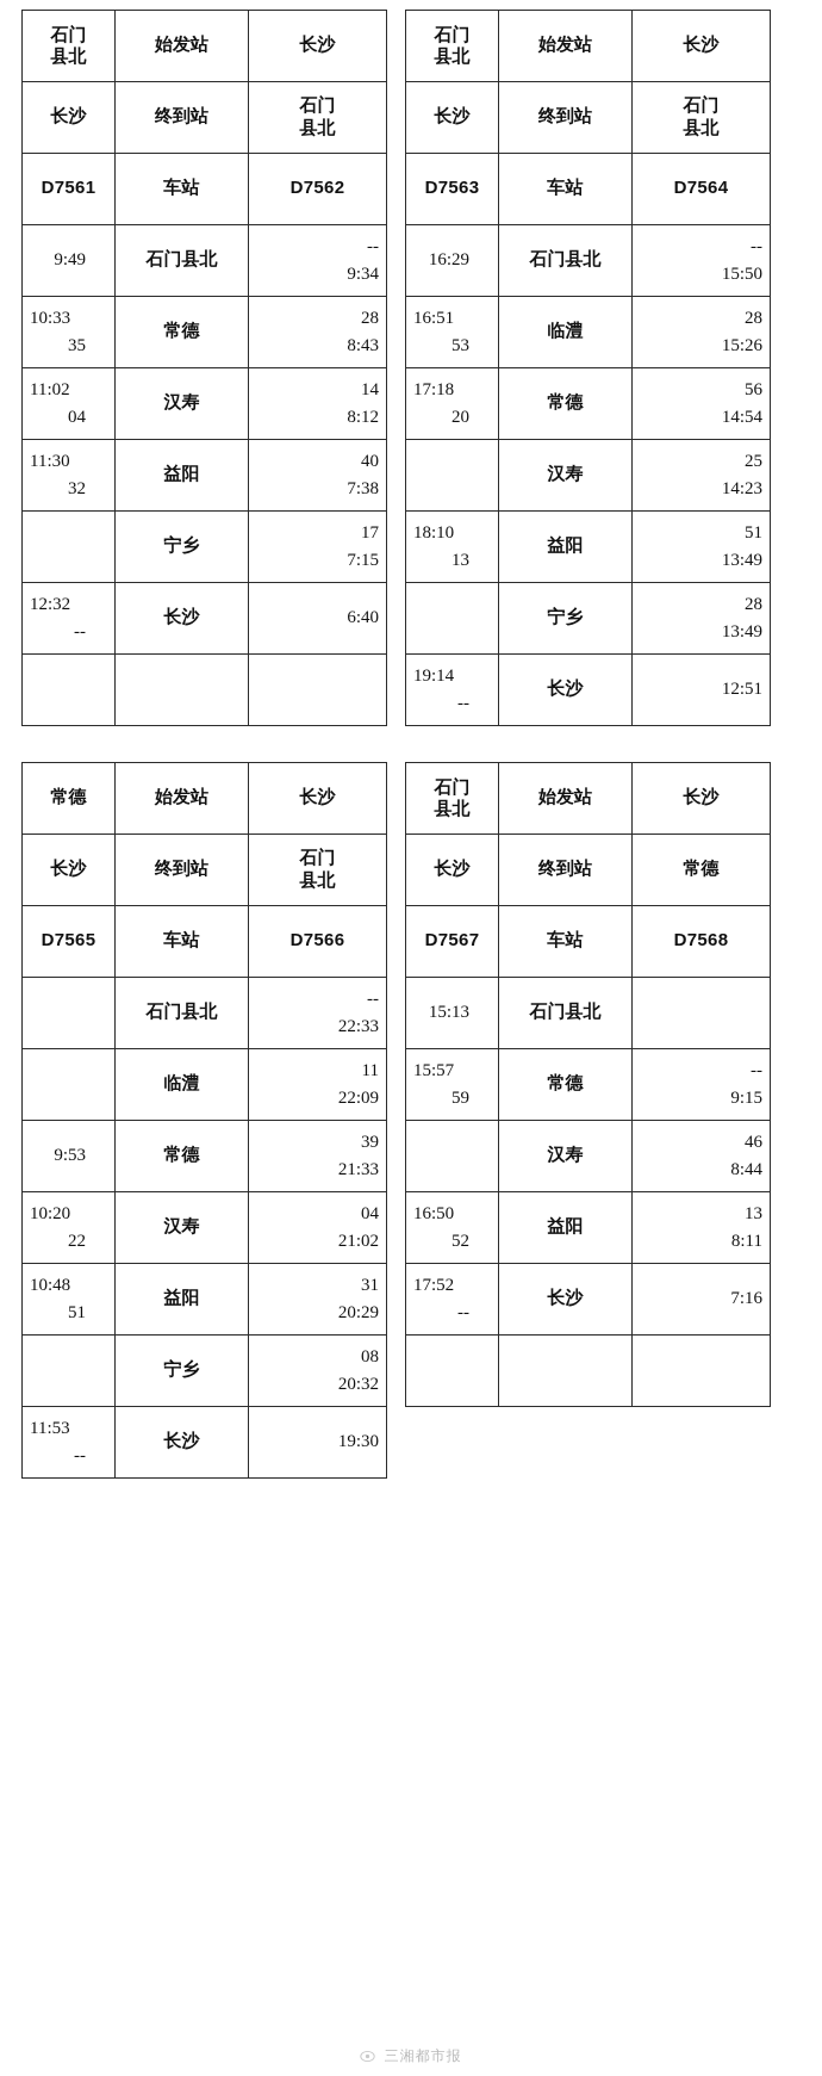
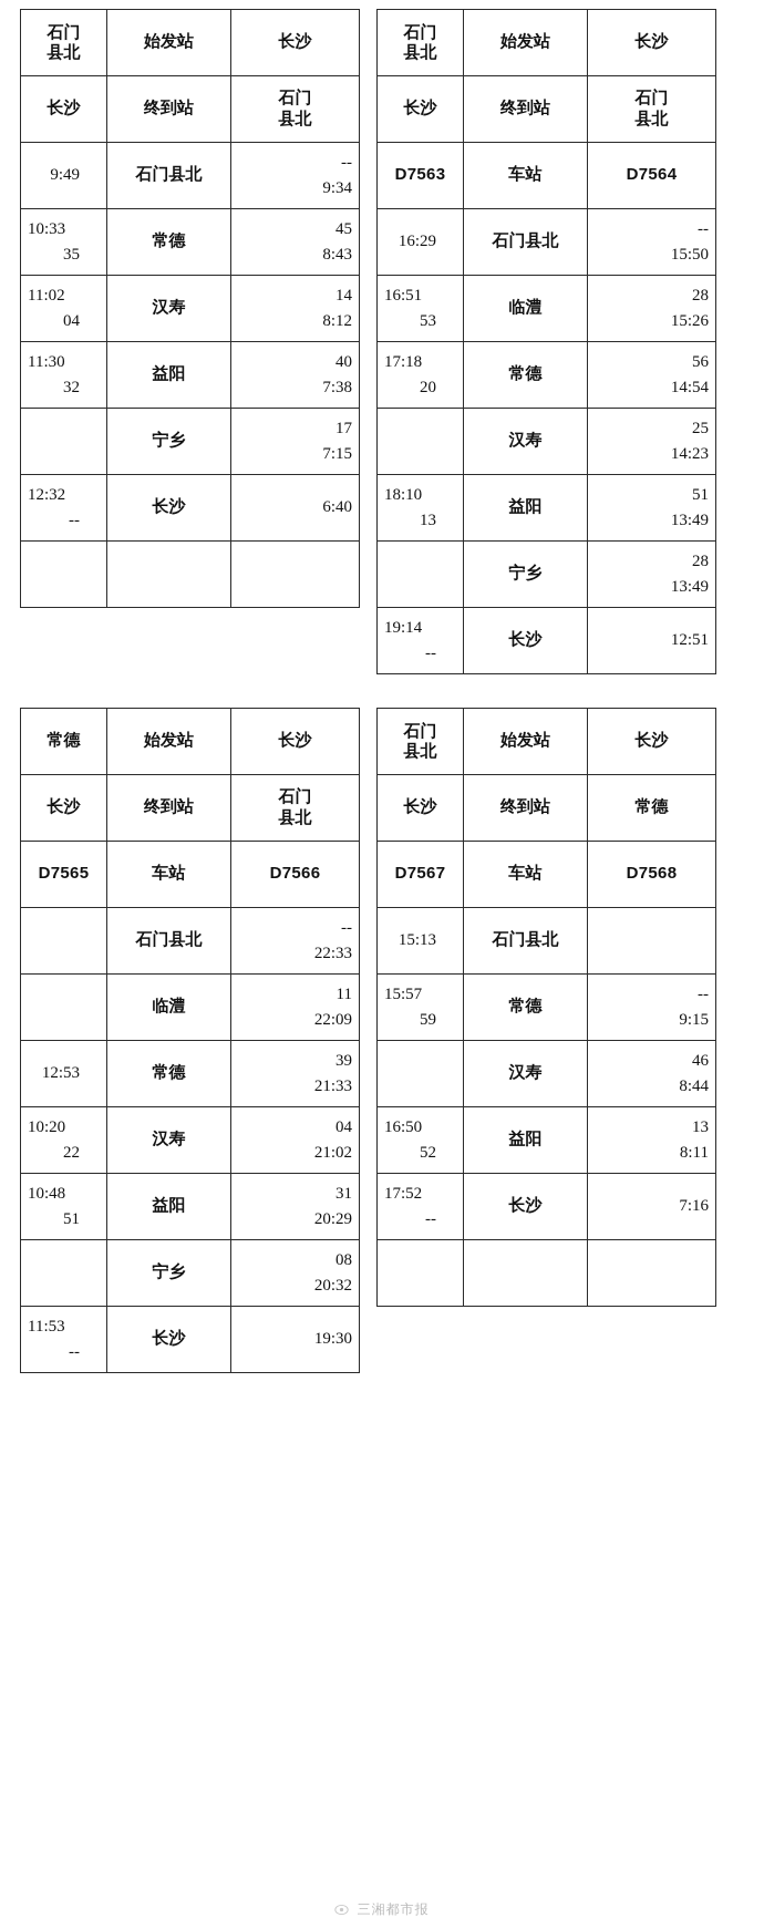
  石门县北	始发站	长沙
  长沙	终到站	石门县北
- D7561	车站	D7562
  9:49	石门县北	--9:34
- 10:3335	常德	288:43
+ 10:3335	常德	458:43
  11:0204	汉寿	148:12
  11:3032	益阳	407:38
  	宁乡	177:15
  12:32--	长沙	6:40
  石门县北	始发站	长沙
  长沙	终到站	石门县北
  D7563	车站	D7564
  16:29	石门县北	--15:50
  16:5153	临澧	2815:26
  17:1820	常德	5614:54
  	汉寿	2514:23
  18:1013	益阳	5113:49
  	宁乡	2813:49
  19:14--	长沙	12:51
  常德	始发站	长沙
  长沙	终到站	石门县北
  D7565	车站	D7566
  	石门县北	--22:33
  	临澧	1122:09
- 9:53	常德	3921:33
+ 12:53	常德	3921:33
  10:2022	汉寿	0421:02
  10:4851	益阳	3120:29
  	宁乡	0820:32
  11:53--	长沙	19:30
  石门县北	始发站	长沙
  长沙	终到站	常德
  D7567	车站	D7568
  15:13	石门县北
  15:5759	常德	--9:15
  	汉寿	468:44
  16:5052	益阳	138:11
  17:52--	长沙	7:16
  三湘都市报
